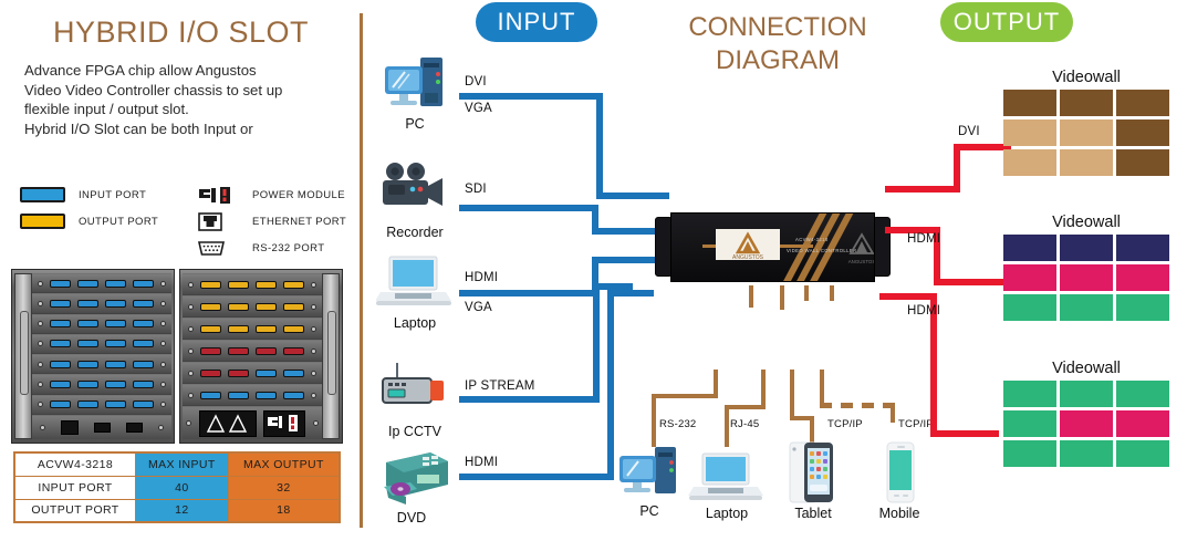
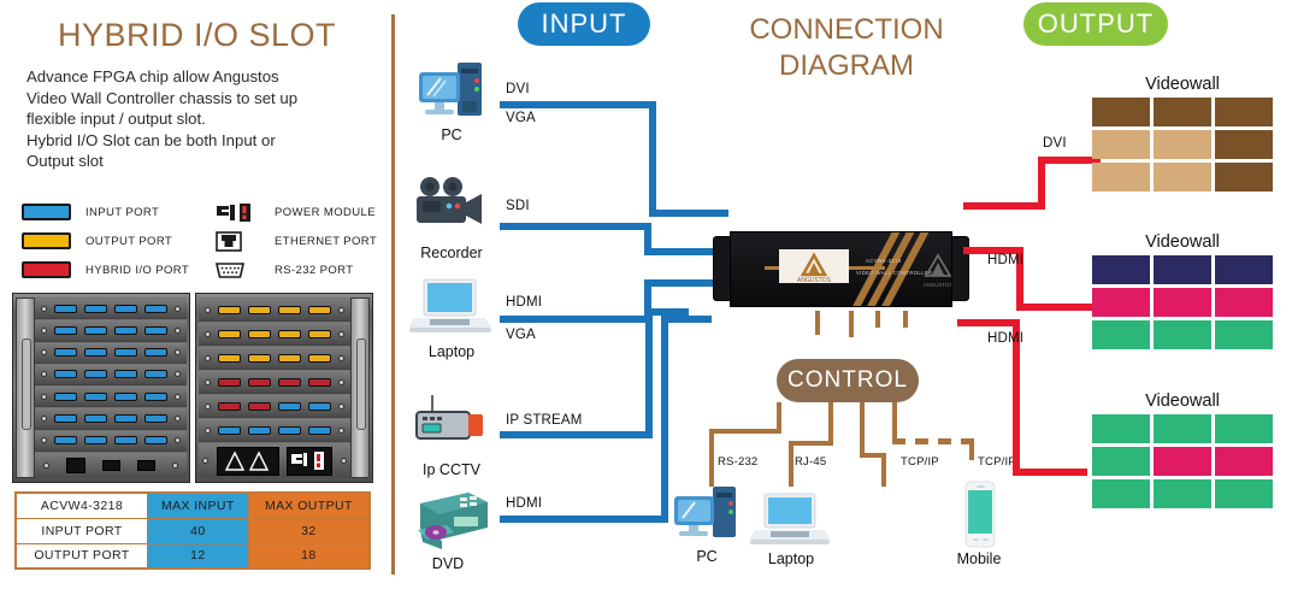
  HYBRID I/O SLOT
  Advance FPGA chip allow Angustos
- Video Video Controller chassis to set up
+ Video Wall Controller chassis to set up
  flexible input / output slot.
  Hybrid I/O Slot can be both Input or
+ Output slot
  INPUT PORT
  OUTPUT PORT
+ HYBRID I/O PORT
  POWER MODULE
  ETHERNET PORT
  RS-232 PORT
  ACVW4-3218	MAX INPUT	MAX OUTPUT
  INPUT PORT	40	32
  OUTPUT PORT	12	18
  INPUT
  OUTPUT
  CONNECTION DIAGRAM
  PC
  Recorder
  Laptop
  Ip CCTV
  DVD
  DVI
  VGA
  SDI
  HDMI
  VGA
  IP STREAM
  HDMI
+ CONTROL
  RS-232
  RJ-45
  TCP/IP
  TCP/I
  PC
  Laptop
- Tablet
  Mobile
  DVI
  HDMI
  HDMI
  Videowall
  Videowall
  Videowall
